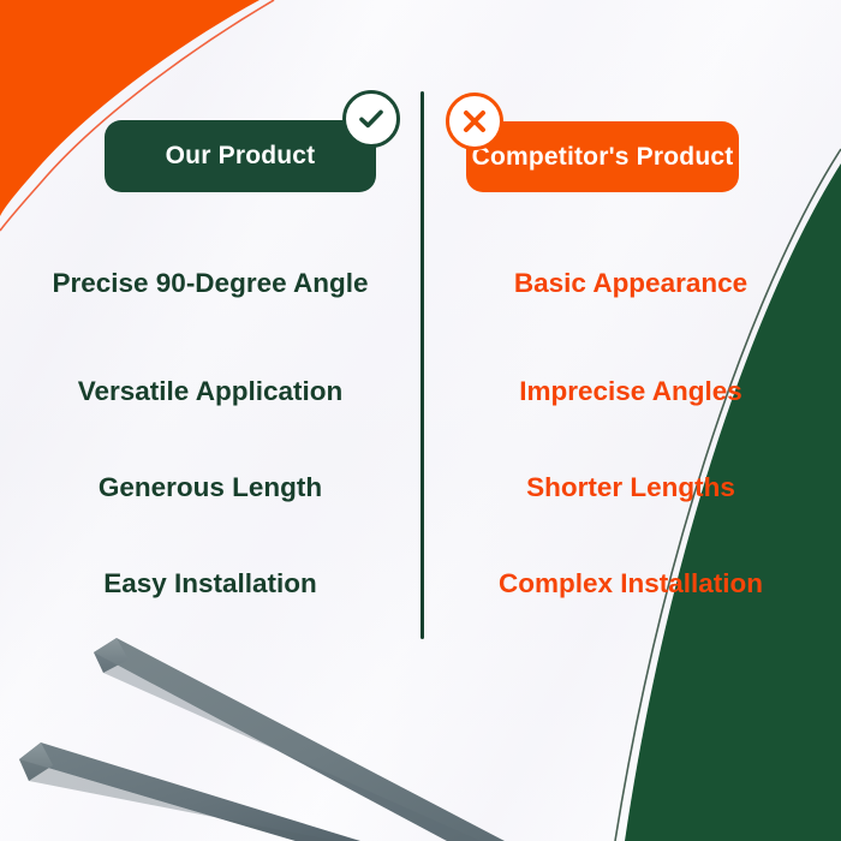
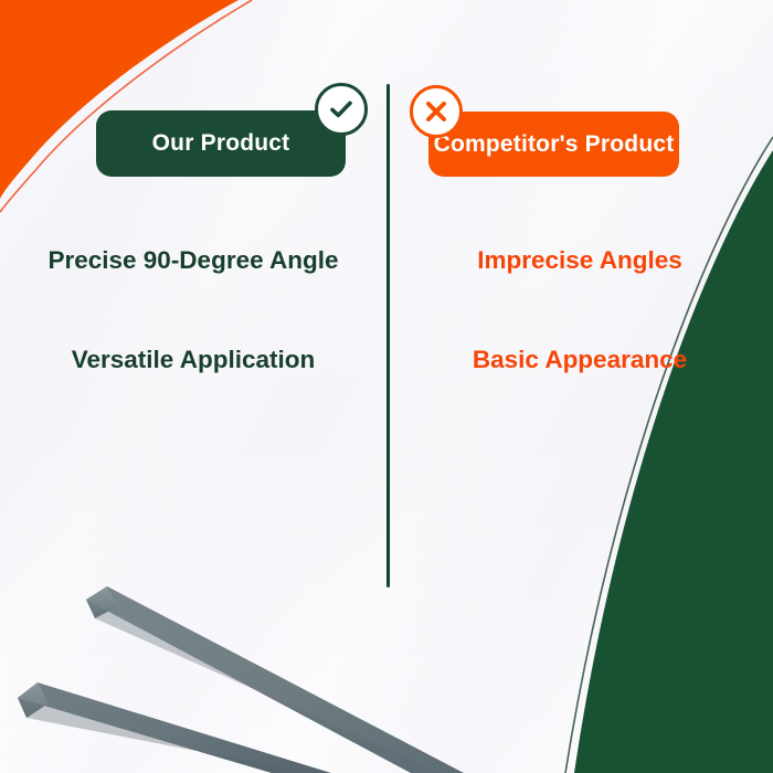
  Our Product
  Competitor's Product
  Precise 90-Degree Angle
- Basic Appearance
+ Imprecise Angles
  Versatile Application
- Imprecise Angles
+ Basic Appearance
- Generous Length
- Shorter Lengths
- Easy Installation
- Complex Installation
